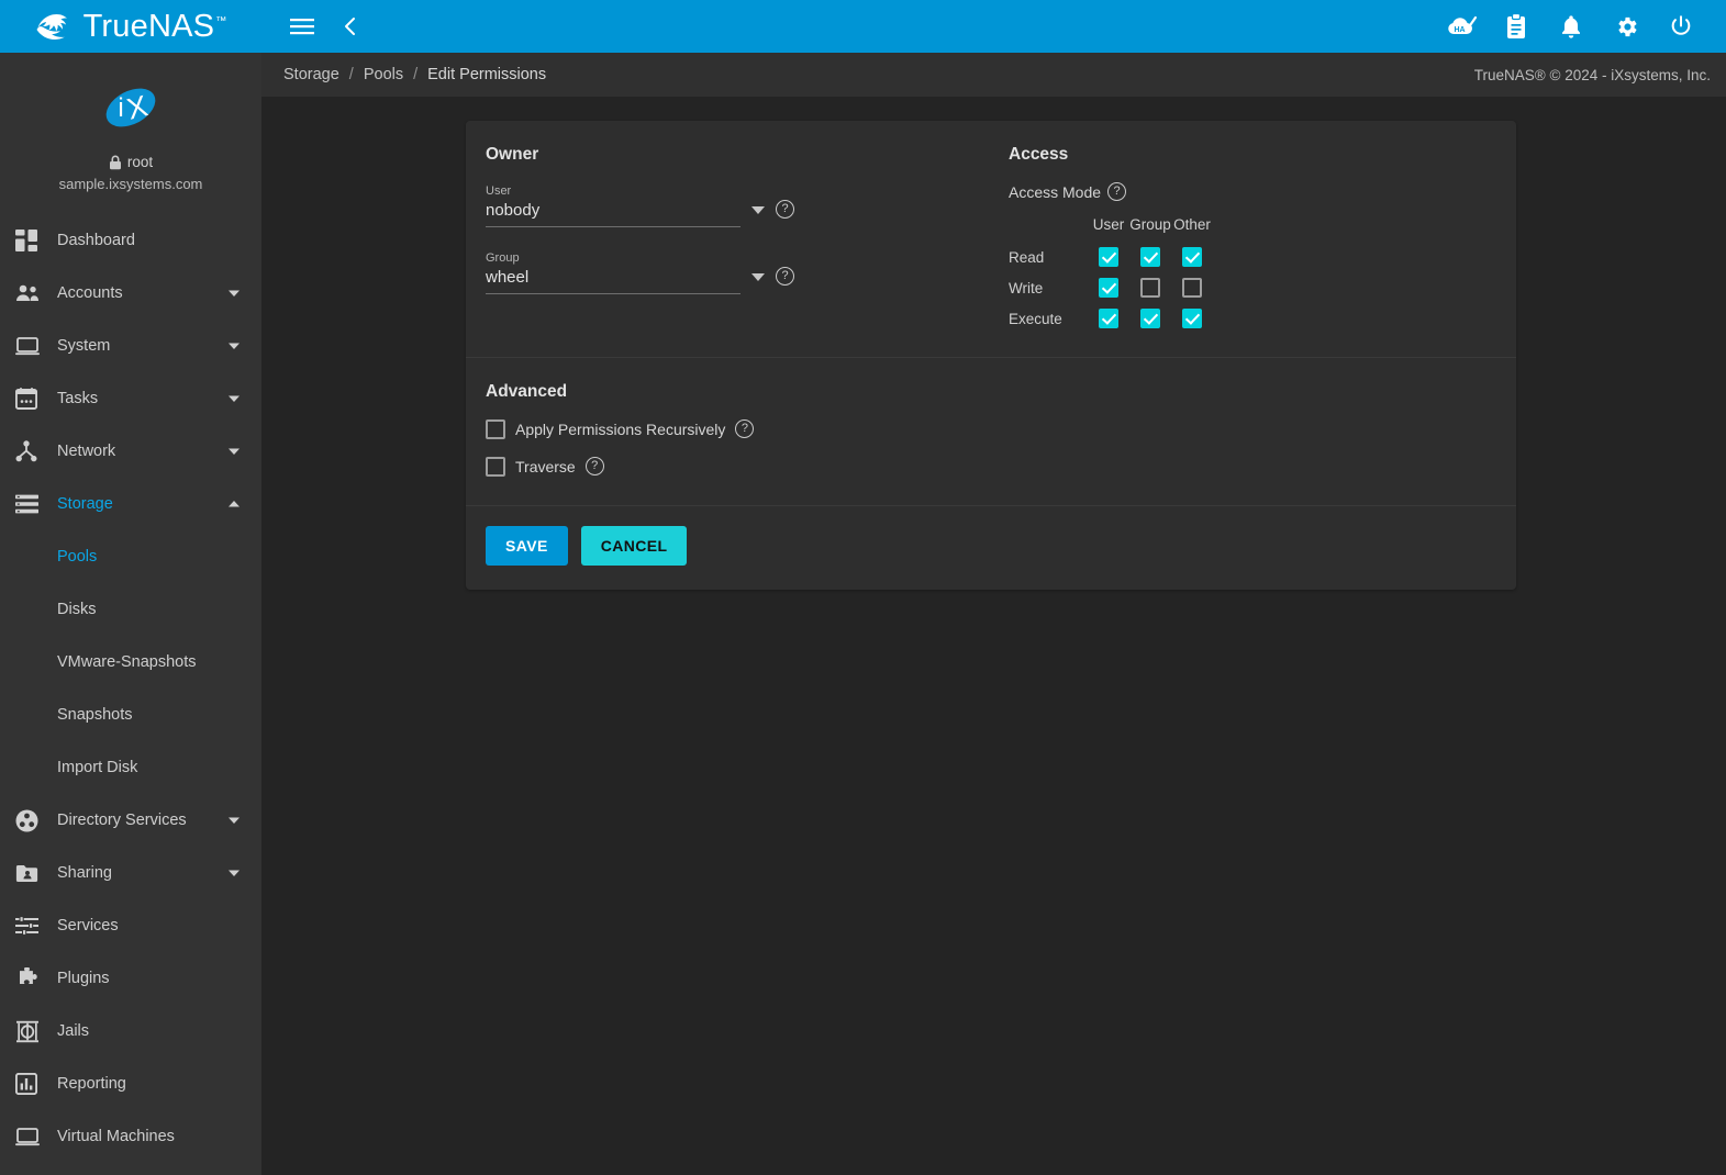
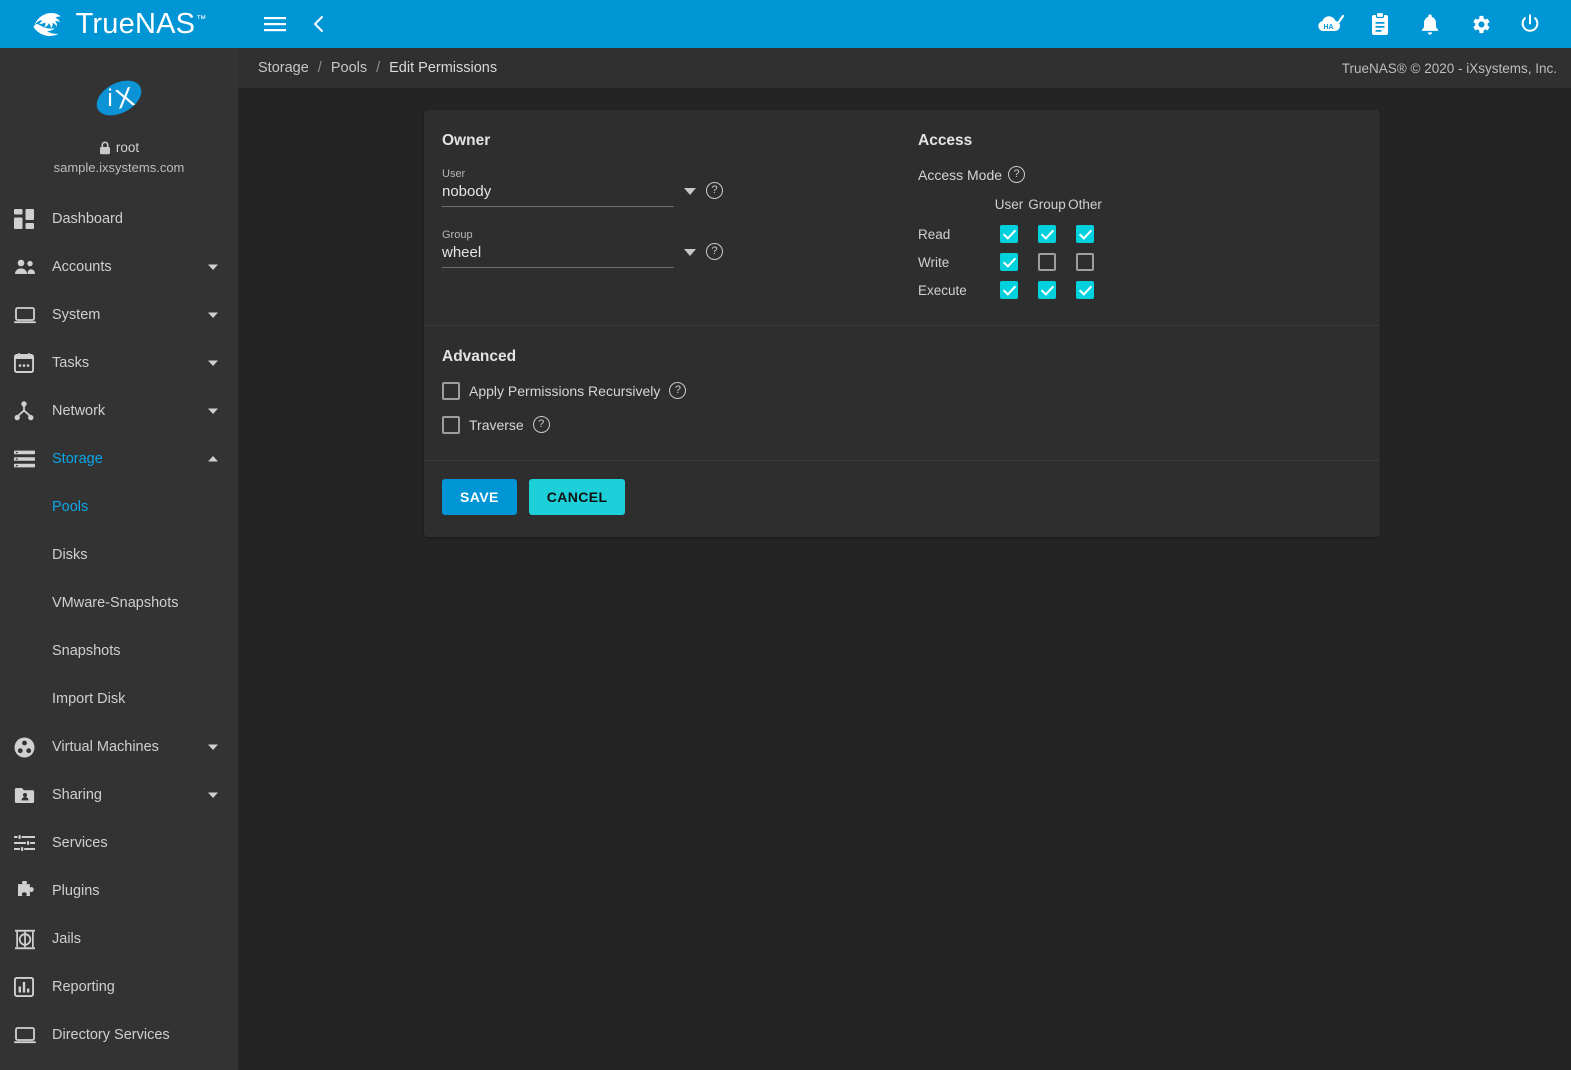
  TrueNAS™
  i
  root
  sample.ixsystems.com
  Dashboard
  Accounts
  System
  Tasks
  Network
  Storage
  Pools
  Disks
  VMware-Snapshots
  Snapshots
  Import Disk
- Directory Services
+ Virtual Machines
  Sharing
  Services
  Plugins
  Jails
  Reporting
- Virtual Machines
+ Directory Services
  Storage
  /
  Pools
  /
  Edit Permissions
- TrueNAS® © 2024 - iXsystems, Inc.
+ TrueNAS® © 2020 - iXsystems, Inc.
  Owner
  User
  nobody
  ?
  Group
  wheel
  ?
  Access
  Access Mode
  ?
  	User	Group	Other
  Read
  Write
  Execute
  Advanced
  Apply Permissions Recursively
  ?
  Traverse
  ?
  SAVE
  CANCEL
